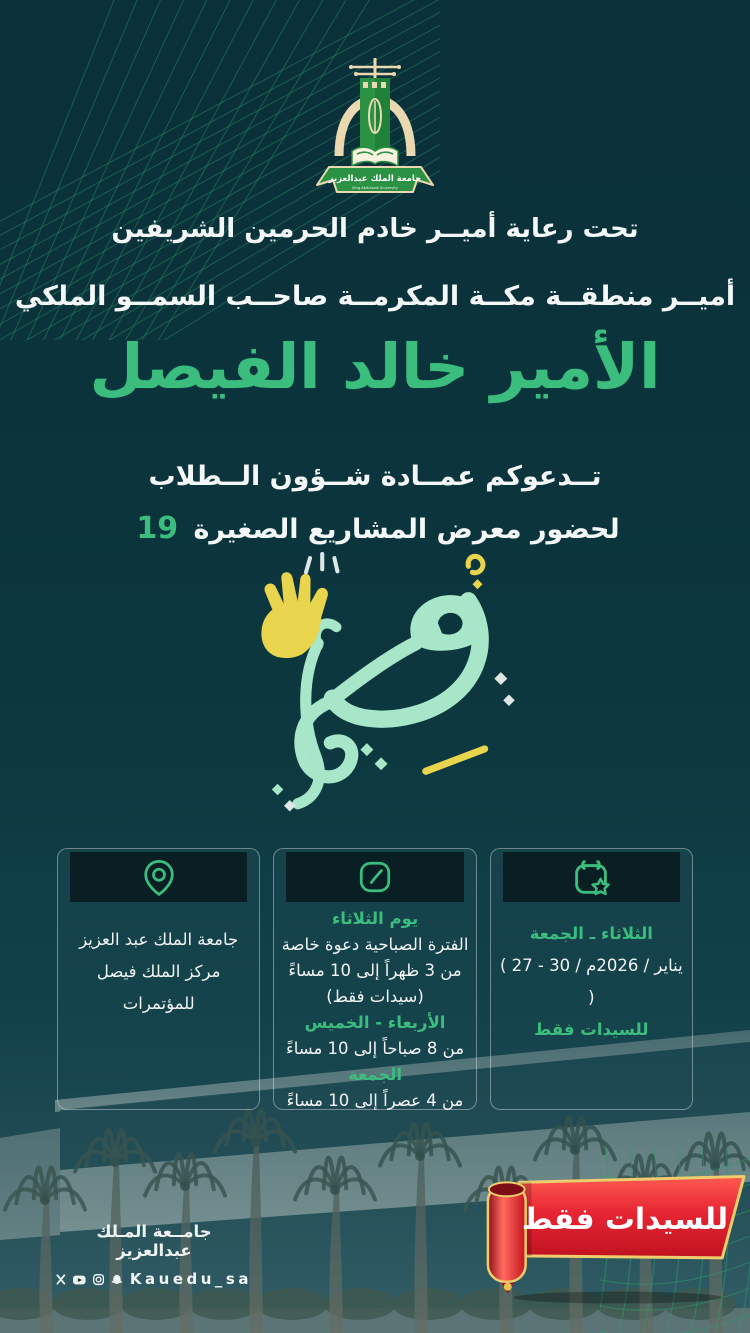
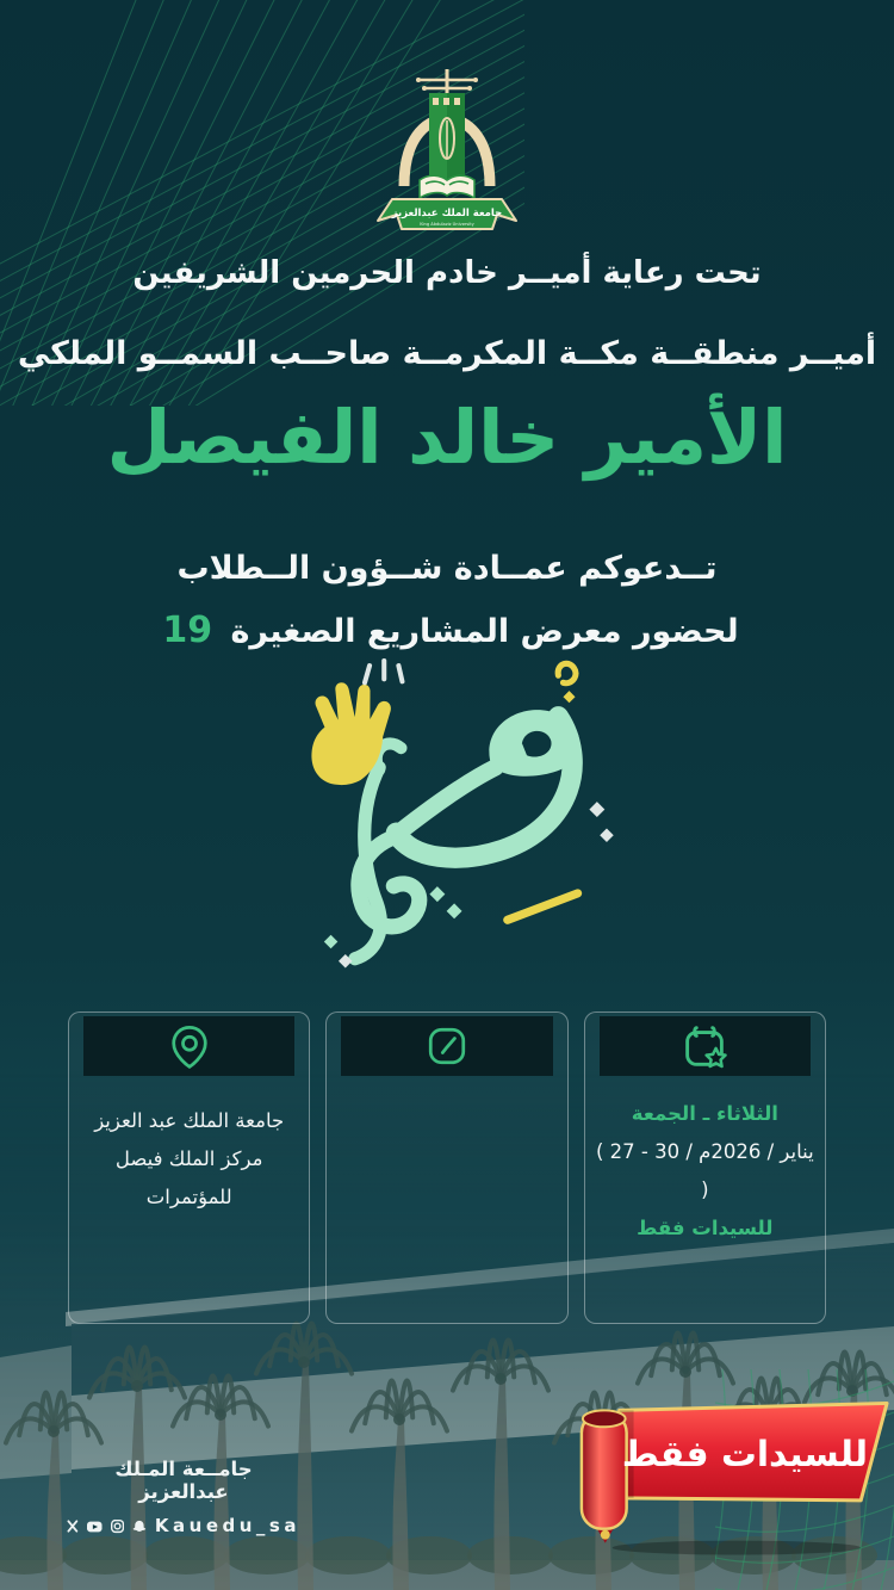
  جامعة الملك عبدالعزيز
  تحت رعاية أميــر خادم الحرمين الشريفين
  أميــر منطقــة مكــة المكرمــة صاحــب السمــو الملكي
  الأمير خالد الفيصل
  تــدعوكم عمــادة شــؤون الــطلاب
  لحضور معرض المشاريع الصغيرة 19
  الثلاثاء ـ الجمعة
  ( 27 - 30 / يناير / 2026م )
  للسيدات فقط
- يوم الثلاثاء
- الفترة الصباحية دعوة خاصة
- من 3 ظهراً إلى 10 مساءً
- (سيدات فقط)
- الأربعاء - الخميس
- من 8 صباحاً إلى 10 مساءً
- الجمعة
- من 4 عصراً إلى 10 مساءً
  جامعة الملك عبد العزيز
  مركز الملك فيصل للمؤتمرات
  للسيدات فقط
  جامــعة المـلك عبدالعزيز
  Kauedu_sa
